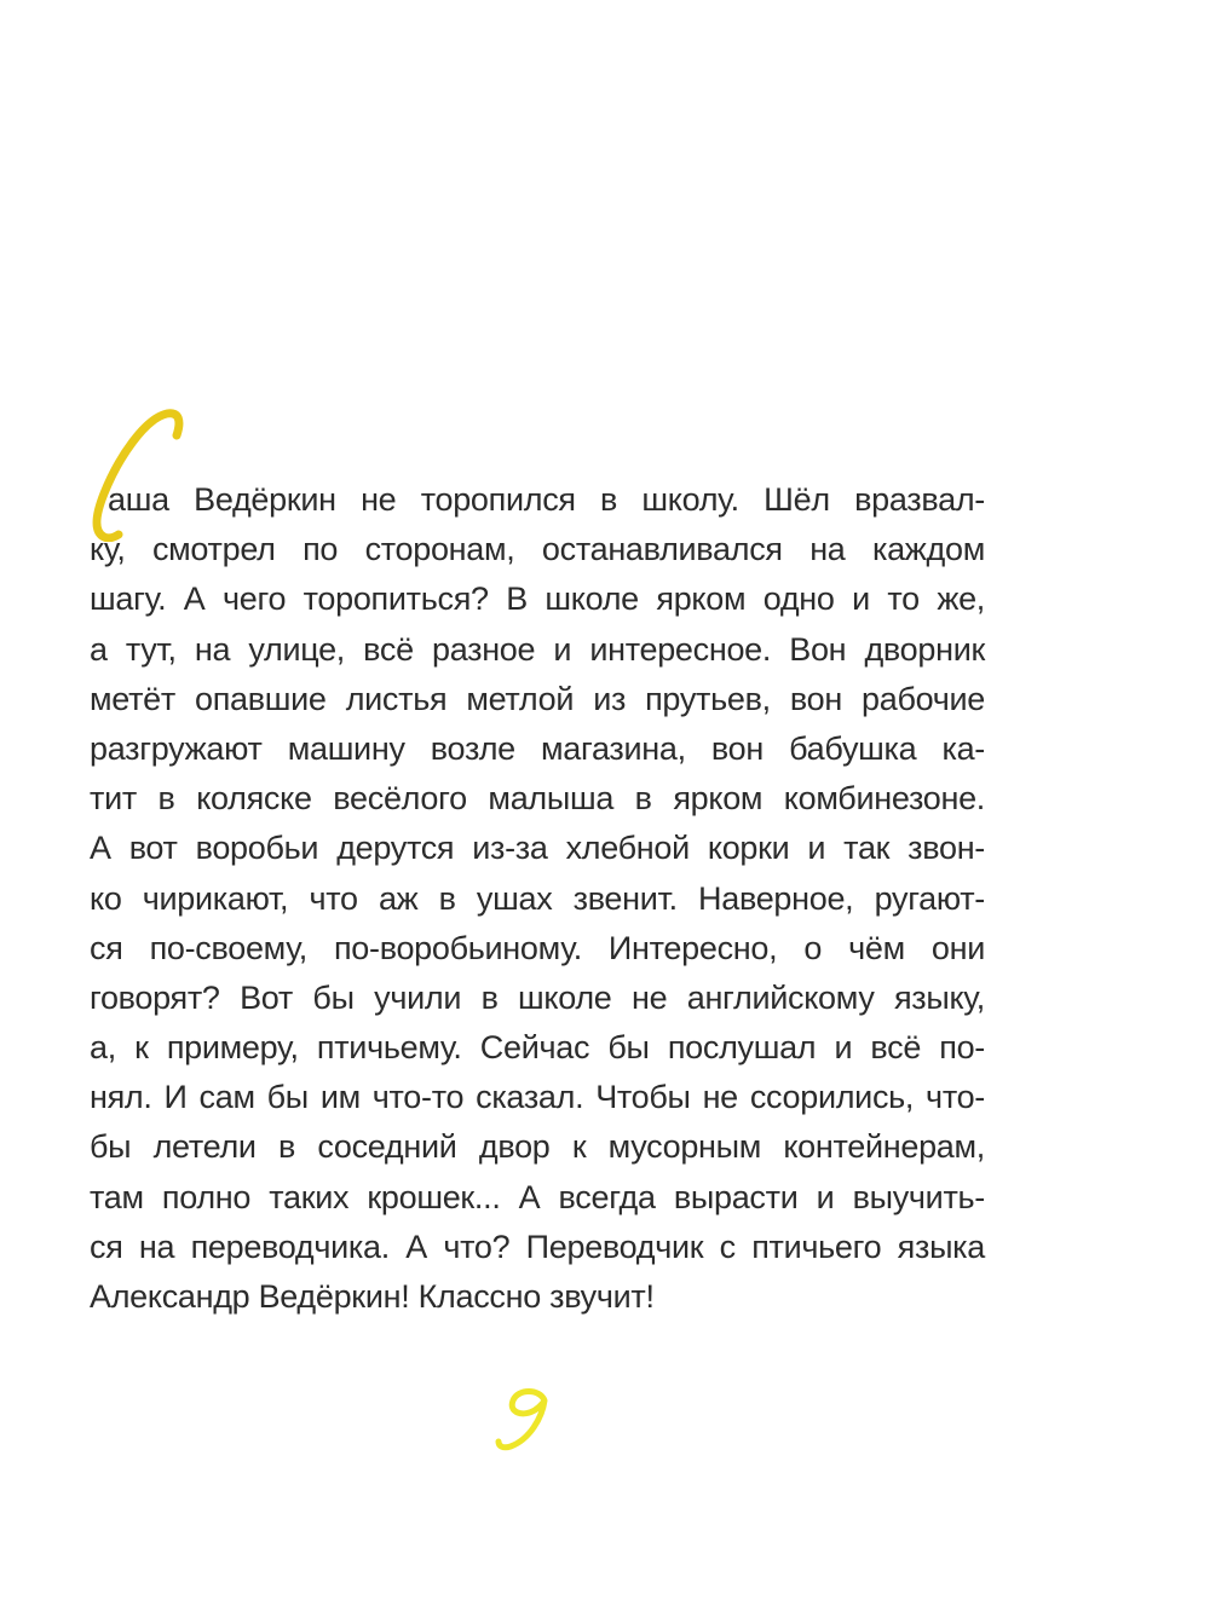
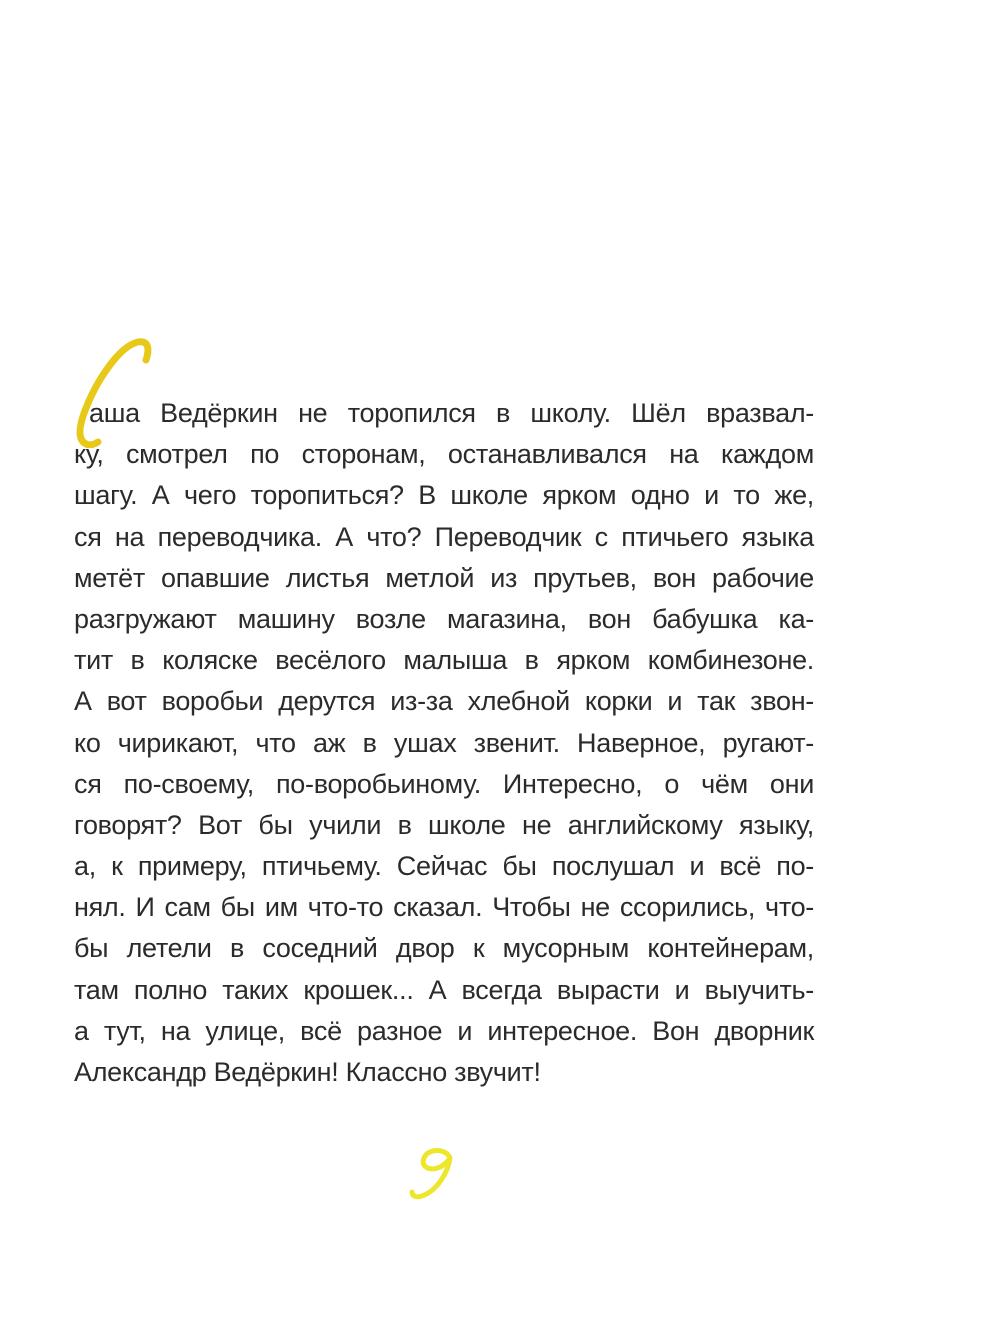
  аша Ведёркин не торопился в школу. Шёл вразвал-
  ку, смотрел по сторонам, останавливался на каждом
  шагу. А чего торопиться? В школе ярком одно и то же,
- а тут, на улице, всё разное и интересное. Вон дворник
+ ся на переводчика. А что? Переводчик с птичьего языка
  метёт опавшие листья метлой из прутьев, вон рабочие
  разгружают машину возле магазина, вон бабушка ка-
  тит в коляске весёлого малыша в ярком комбинезоне.
  А вот воробьи дерутся из-за хлебной корки и так звон-
  ко чирикают, что аж в ушах звенит. Наверное, ругают-
  ся по-своему, по-воробьиному. Интересно, о чём они
  говорят? Вот бы учили в школе не английскому языку,
  а, к примеру, птичьему. Сейчас бы послушал и всё по-
  нял. И сам бы им что-то сказал. Чтобы не ссорились, что-
  бы летели в соседний двор к мусорным контейнерам,
  там полно таких крошек... А всегда вырасти и выучить-
- ся на переводчика. А что? Переводчик с птичьего языка
+ а тут, на улице, всё разное и интересное. Вон дворник
  Александр Ведёркин! Классно звучит!
